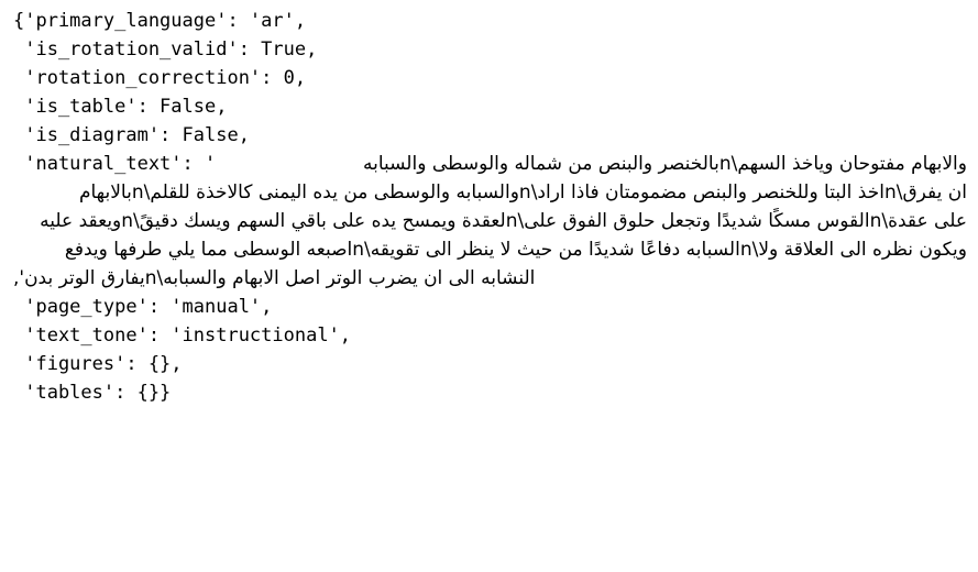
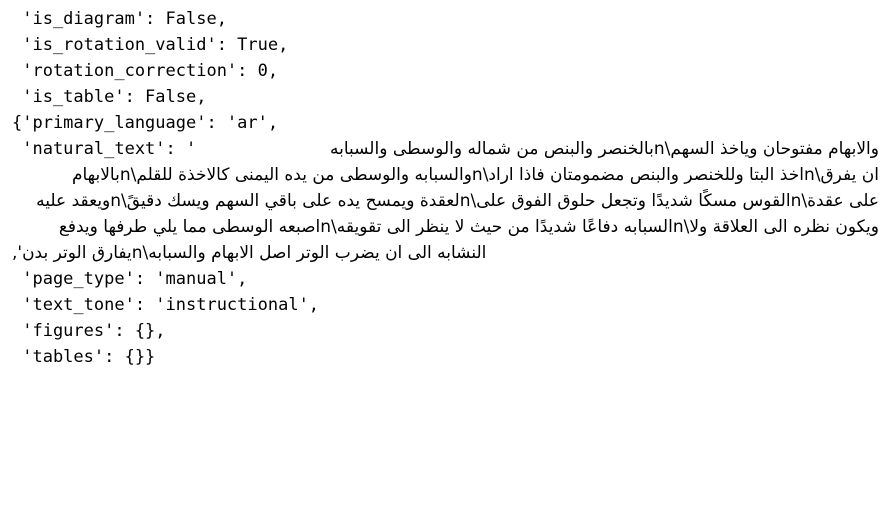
- {'primary_language': 'ar',
+ 'is_diagram': False,
  'is_rotation_valid': True,
  'rotation_correction': 0,
  'is_table': False,
- 'is_diagram': False,
+ {'primary_language': 'ar',
  'natural_text': '
  والابهام مفتوحان وياخذ السهم\nبالخنصر والبنص من شماله والوسطى والسبابه
  ان يفرق\nاخذ البتا وللخنصر والبنص مضمومتان فاذا اراد\nوالسبابه والوسطى من يده اليمنى كالاخذة للقلم\nبالابهام
  على عقدة\nالقوس مسكًا شديدًا وتجعل حلوق الفوق على\nلعقدة ويمسح يده على باقي السهم ويسك دقيقً\nويعقد عليه
  ويكون نظره الى العلاقة ولا\nالسبابه دفاعًا شديدًا من حيث لا ينظر الى تقويقه\nاصبعه الوسطى مما يلي طرفها ويدفع
  النشابه الى ان يضرب الوتر اصل الابهام والسبابه\nيفارق الوتر بدن',
  'page_type': 'manual',
  'text_tone': 'instructional',
  'figures': {},
  'tables': {}}
